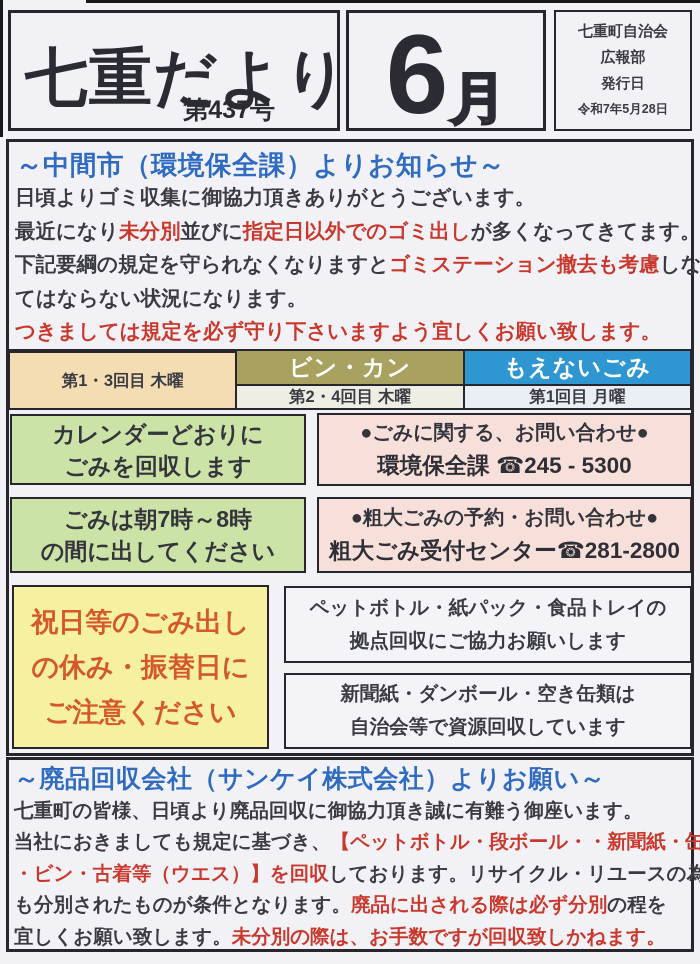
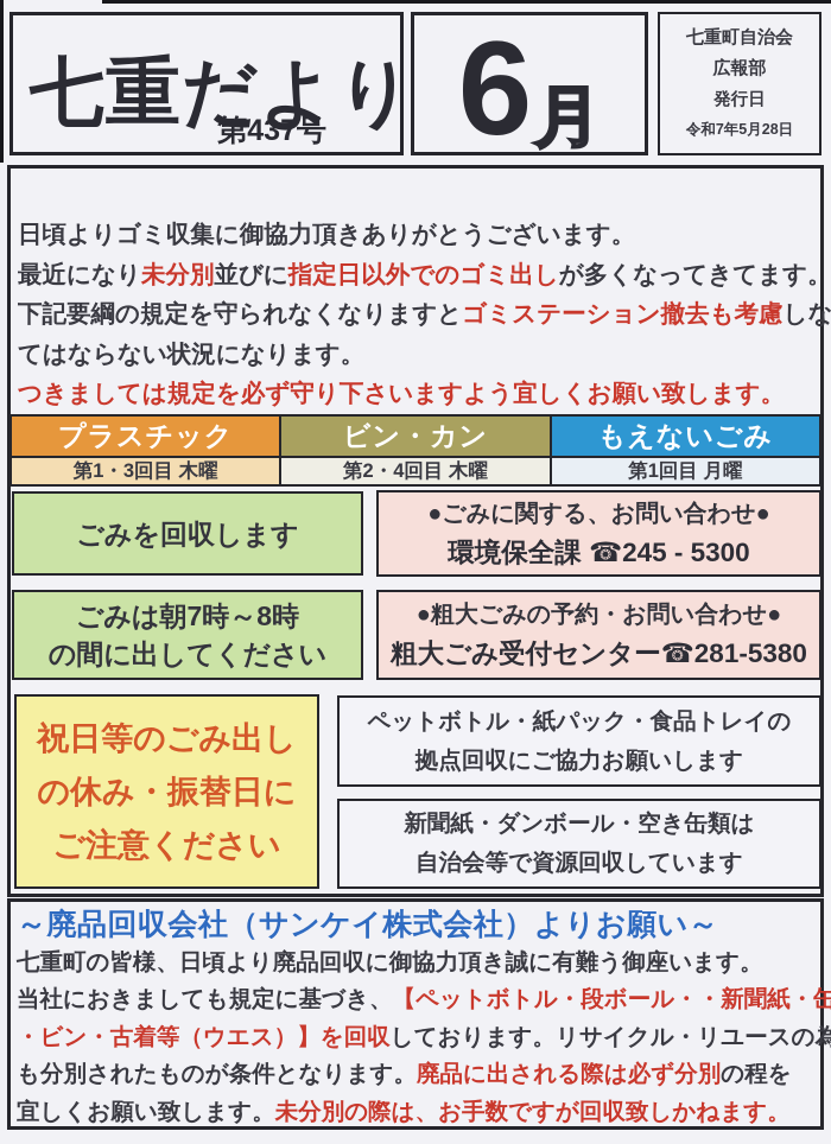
  七重だより
  第437号
  6
  月
  七重町自治会
  広報部
  発行日
  令和7年5月28日
- ～中間市（環境保全課）よりお知らせ～
  日頃よりゴミ収集に御協力頂きありがとうございます。
  最近になり未分別並びに指定日以外でのゴミ出しが多くなってきてます。
  下記要綱の規定を守られなくなりますとゴミステーション撤去も考慮しな
  てはならない状況になります。
  つきましては規定を必ず守り下さいますよう宜しくお願い致します。
+ プラスチック
  第1・3回目 木曜
  ビン・カン
  第2・4回目 木曜
  もえないごみ
  第1回目 月曜
- カレンダーどおりに
  ごみを回収します
  ●ごみに関する、お問い合わせ●
  環境保全課 ☎245 - 5300
  ごみは朝7時～8時
  の間に出してください
  ●粗大ごみの予約・お問い合わせ●
- 粗大ごみ受付センター☎281-2800
+ 粗大ごみ受付センター☎281-5380
  祝日等のごみ出し
  の休み・振替日に
  ご注意ください
  ペットボトル・紙パック・食品トレイの
  拠点回収にご協力お願いします
  新聞紙・ダンボール・空き缶類は
  自治会等で資源回収しています
  ～廃品回収会社（サンケイ株式会社）よりお願い～
  七重町の皆様、日頃より廃品回収に御協力頂き誠に有難う御座います。
  当社におきましても規定に基づき、【ペットボトル・段ボール・・新聞紙・缶
  ・ビン・古着等（ウエス）】を回収しております。リサイクル・リユースの為
  も分別されたものが条件となります。廃品に出される際は必ず分別の程を
  宜しくお願い致します。未分別の際は、お手数ですが回収致しかねます。
